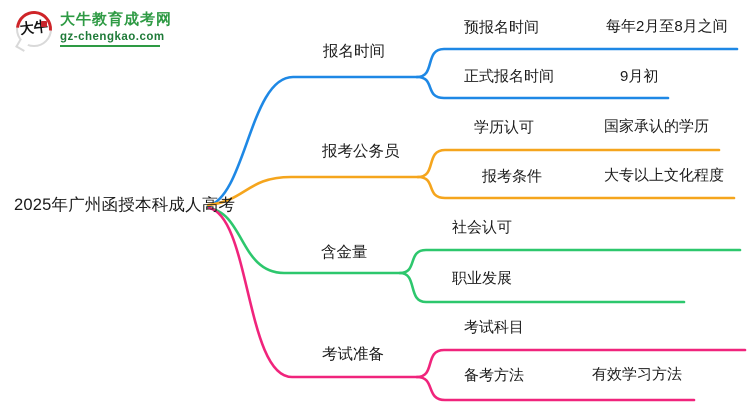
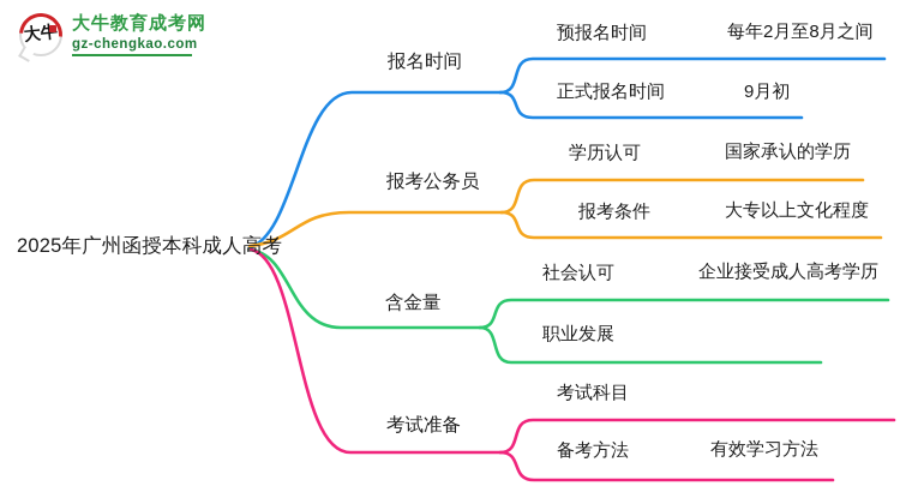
  大牛教育成考网
  gz-chengkao.com
  2025年广州函授本科成人高考
  报名时间
  预报名时间
  每年2月至8月之间
  正式报名时间
  9月初
  报考公务员
  学历认可
  国家承认的学历
  报考条件
  大专以上文化程度
  含金量
  社会认可
+ 企业接受成人高考学历
  职业发展
  考试准备
  考试科目
  备考方法
  有效学习方法
